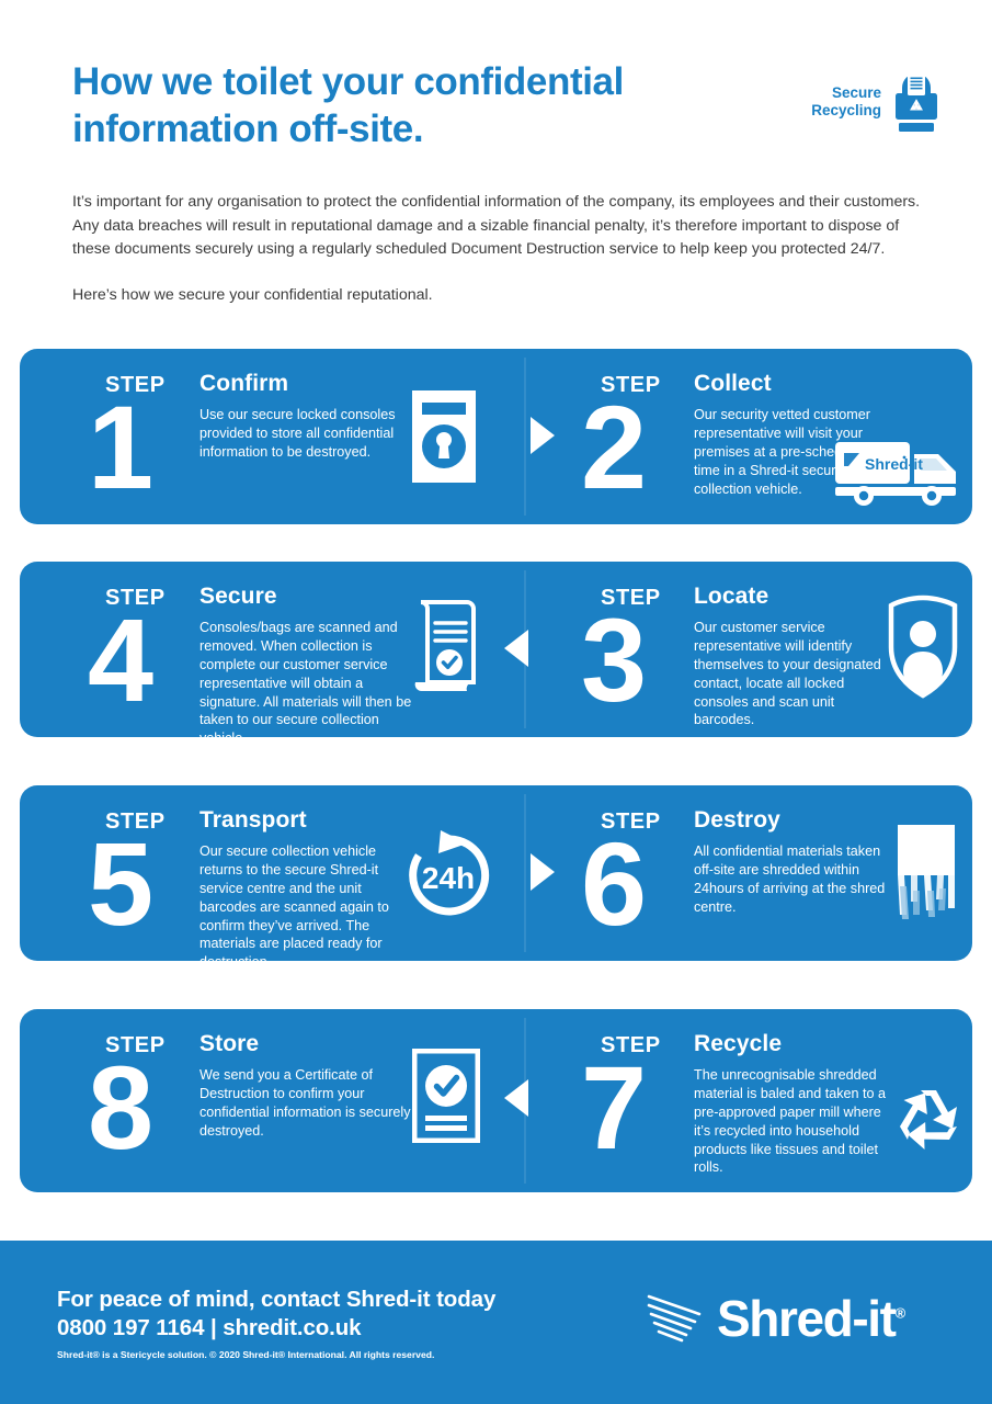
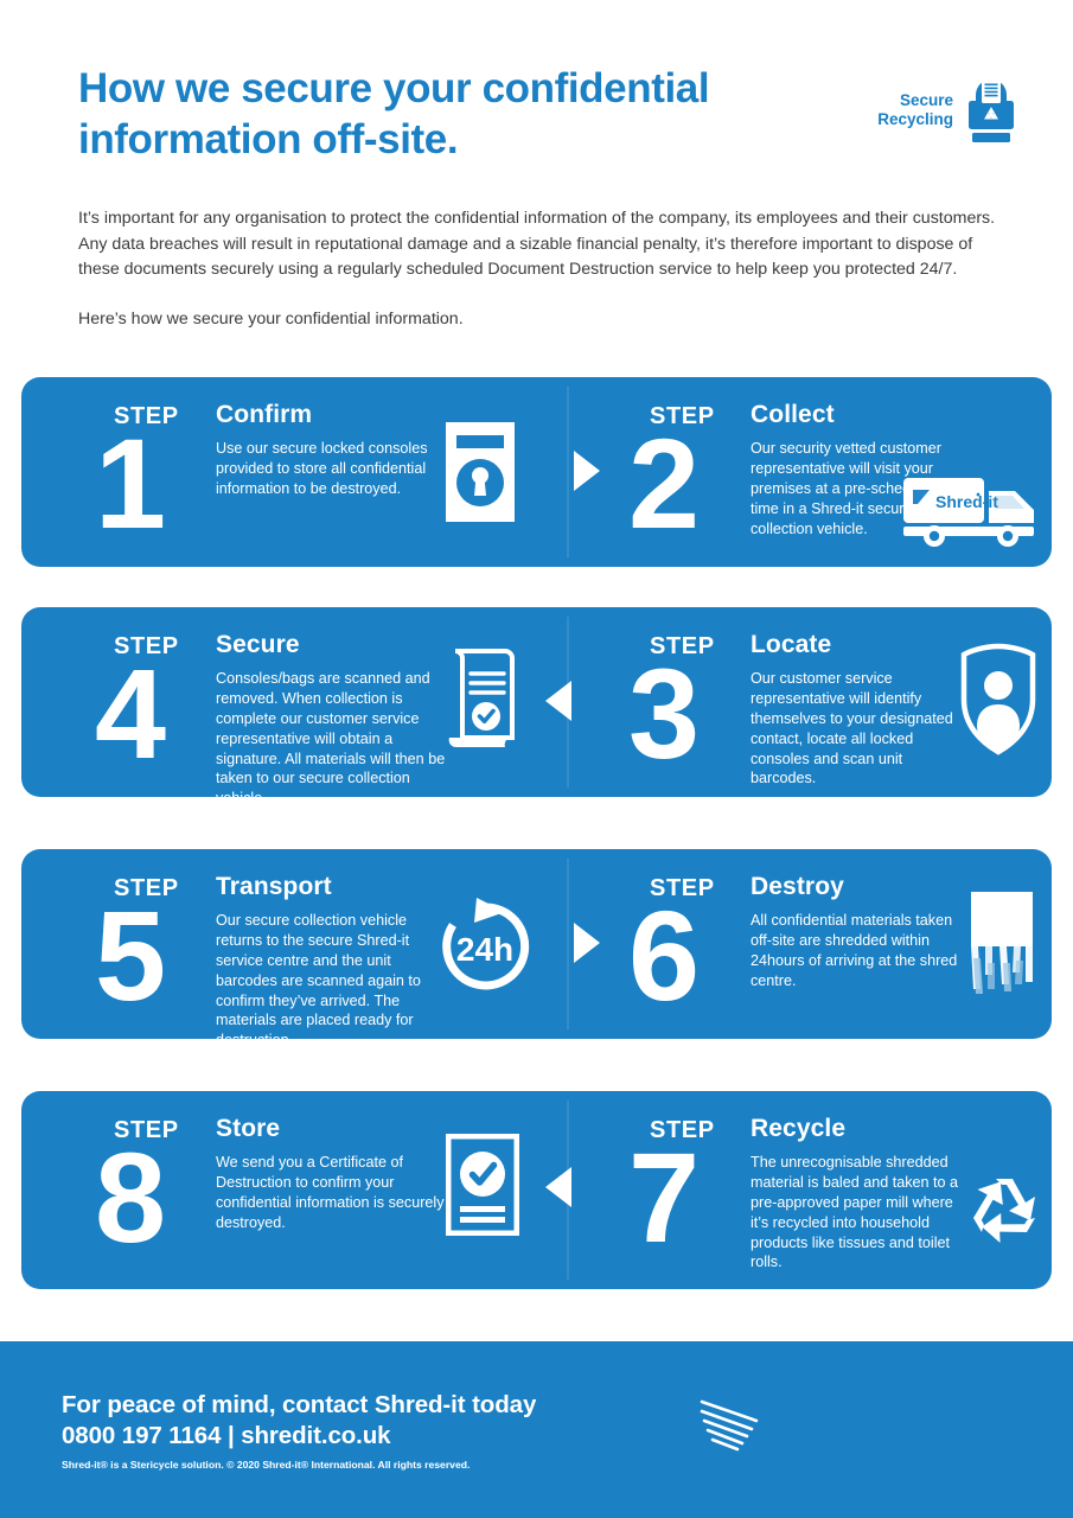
- How we toilet your confidential
+ How we secure your confidential
  information off-site.
  Secure
  Recycling
  It’s important for any organisation to protect the confidential information of the company, its employees and their customers. Any data breaches will result in reputational damage and a sizable financial penalty, it’s therefore important to dispose of these documents securely using a regularly scheduled Document Destruction service to help keep you protected 24/7.
- Here’s how we secure your confidential reputational.
+ Here’s how we secure your confidential information.
  STEP
  1
  Confirm
  Use our secure locked consoles provided to store all confidential information to be destroyed.
  STEP
  2
  Collect
  Our security vetted customer representative will visit your premises at a pre-sche time in a Shred-it secur collection vehicle.
  Shred-it
  STEP
  4
  Secure
  Consoles/bags are scanned and removed. When collection is complete our customer service representative will obtain a signature. All materials will then be taken to our secure collection vehicle.
  STEP
  3
  Locate
  Our customer service representative will identify themselves to your designated contact, locate all locked consoles and scan unit barcodes.
  STEP
  5
  Transport
  Our secure collection vehicle returns to the secure Shred-it service centre and the unit barcodes are scanned again to confirm they’ve arrived. The materials are placed ready for
  24h
  STEP
  6
  Destroy
  All confidential materials taken off-site are shredded within 24hours of arriving at the shred centre.
  STEP
  8
  Store
  We send you a Certificate of Destruction to confirm your confidential information is securely destroyed.
  STEP
  7
  Recycle
  The unrecognisable shredded material is baled and taken to a pre-approved paper mill where it’s recycled into household products like tissues and toilet rolls.
  For peace of mind, contact Shred-it today
  0800 197 1164 | shredit.co.uk
  Shred-it® is a Stericycle solution. © 2020 Shred-it® International. All rights reserved.
- Shred-it®
